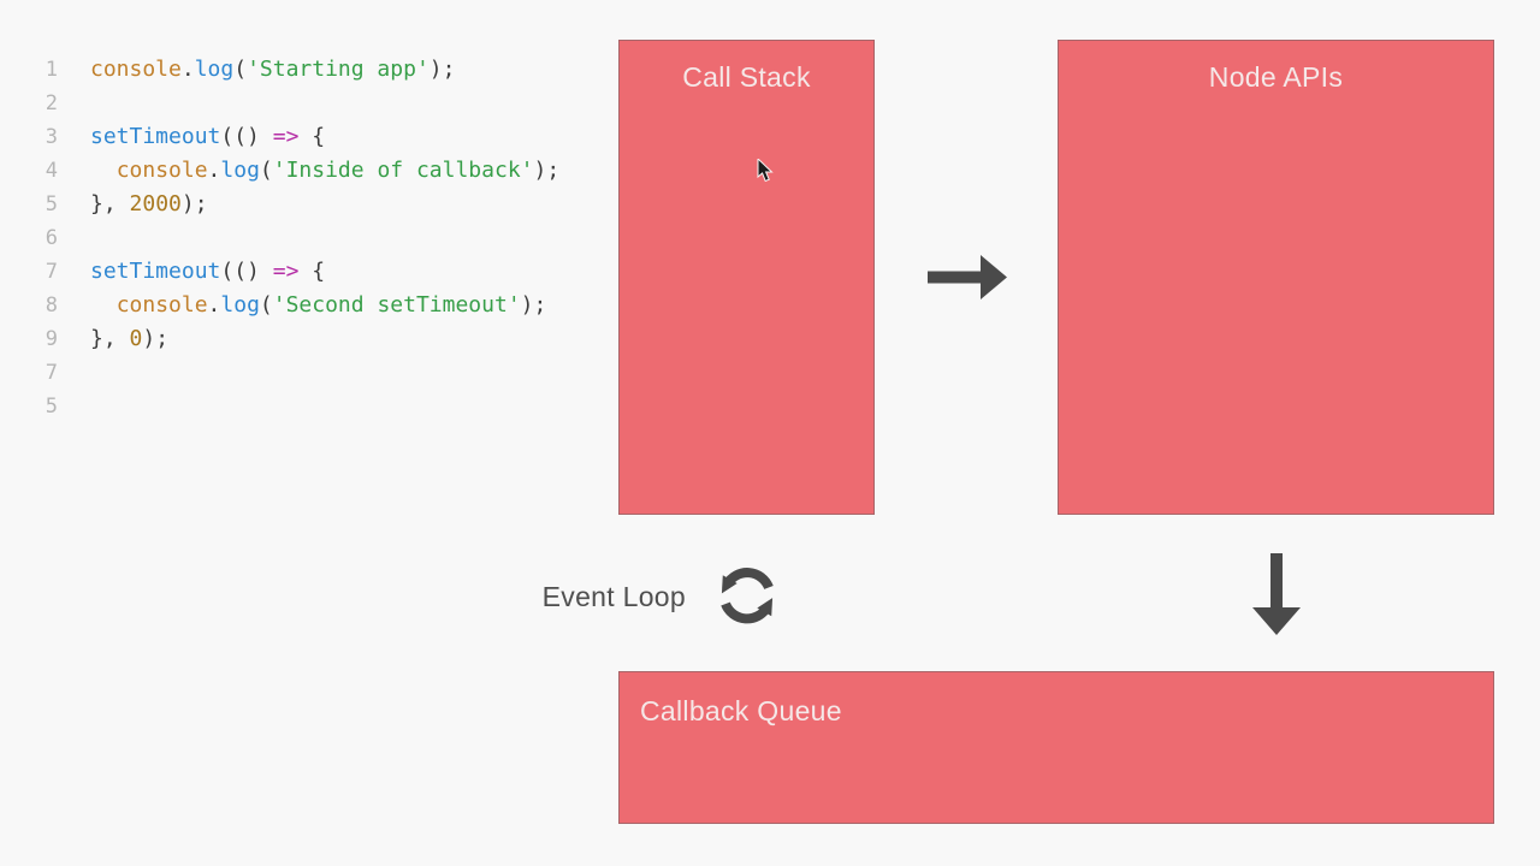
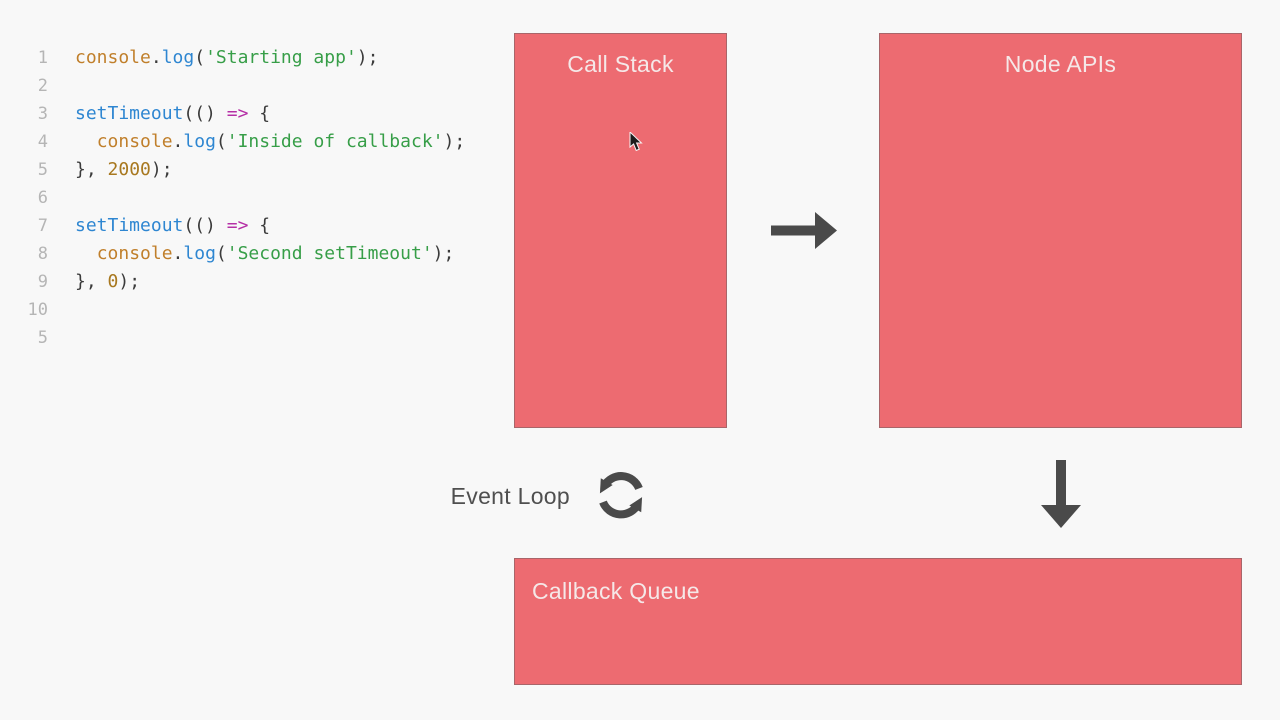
  1 console.log('Starting app');
  2
  3 setTimeout(() => {
  4 console.log('Inside of callback');
  5 }, 2000);
  6
  7 setTimeout(() => {
  8 console.log('Second setTimeout');
  9 }, 0);
- 7
+ 10
  5
  Call Stack
  Node APIs
  Callback Queue
  Event Loop
